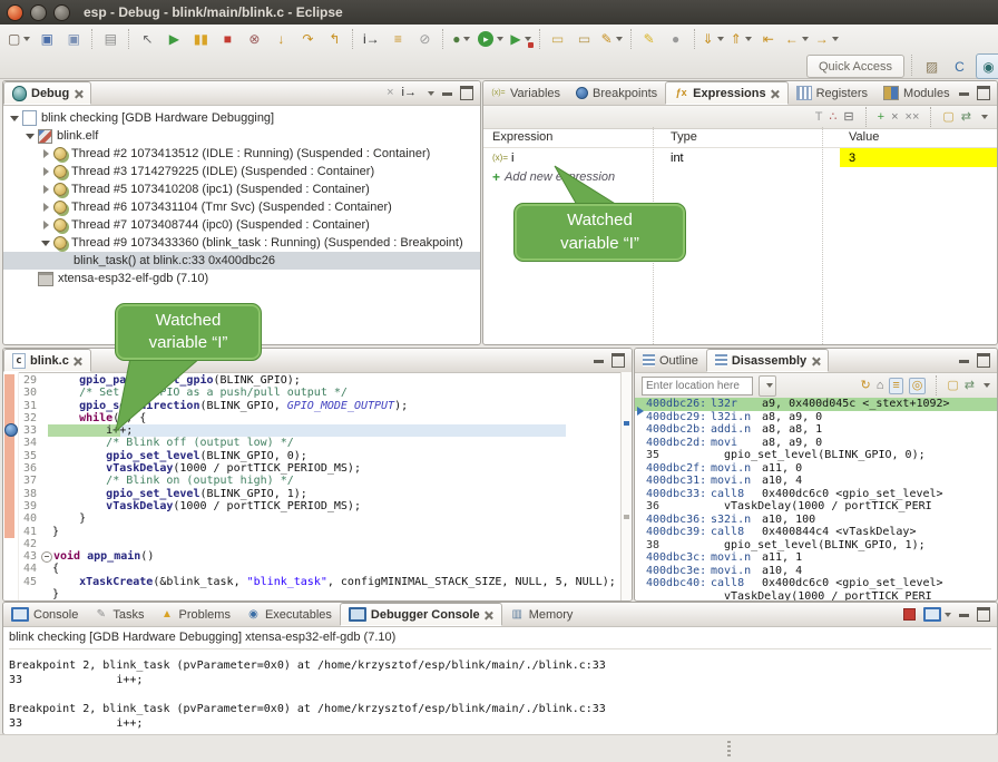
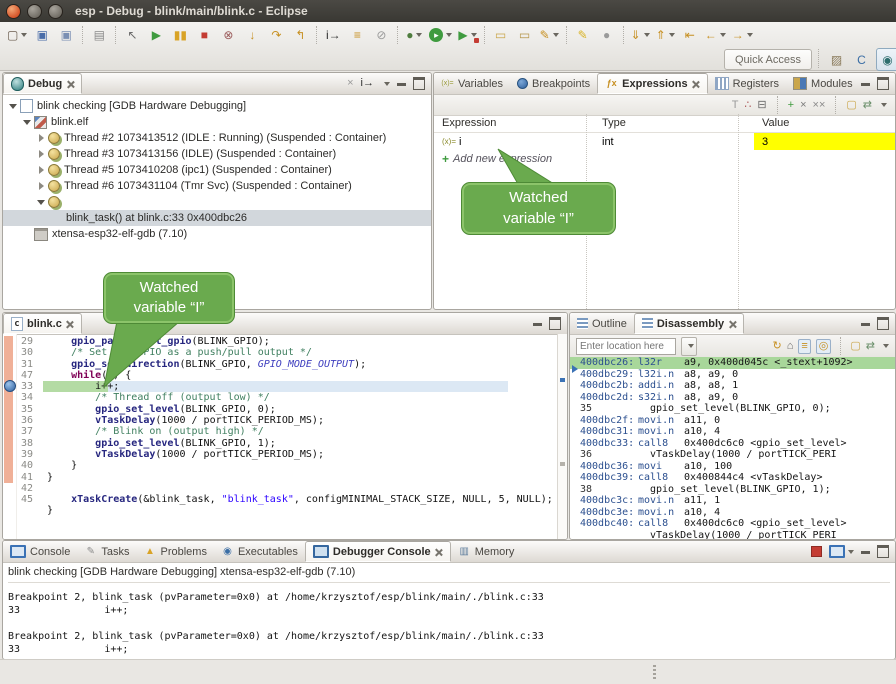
  esp - Debug - blink/main/blink.c - Eclipse
  ▢
  ▣
  ▣
  ▤
  ↖
  ▶
  ▮▮
  ■
  ⊗
  ↓
  ↷
  ↰
  i→
  ≡
  ⊘
  ●
  ▸
  ▶
  ▭
  ▭
  ✎
  ✎
  ●
  ⇓
  ⇑
  ⇤
  ←
  →
  Quick Access
  ▨
  C
  ◉
  Debug
  ×
  i→
  blink checking [GDB Hardware Debugging]
  blink.elf
  Thread #2 1073413512 (IDLE : Running) (Suspended : Container)
- Thread #3 1714279225 (IDLE) (Suspended : Container)
+ Thread #3 1073413156 (IDLE) (Suspended : Container)
  Thread #5 1073410208 (ipc1) (Suspended : Container)
  Thread #6 1073431104 (Tmr Svc) (Suspended : Container)
- Thread #7 1073408744 (ipc0) (Suspended : Container)
- Thread #9 1073433360 (blink_task : Running) (Suspended : Breakpoint)
  blink_task() at blink.c:33 0x400dbc26
  xtensa-esp32-elf-gdb (7.10)
  Variables
  Breakpoints
  ƒx
  Expressions
  Registers
  Modules
  T
  ∴
  ⊟
  +
  ×
  ××
  ▢
  ⇄
  Expression
  Type
  Value
  (x)=
  i
  int
  3
  +
  Add new eression
  c
  blink.c
  29
  gpio_pat_gpio(BLINK_GPIO);
  30
  /* SetPIO as a push/pull output */
  31
  gpio_sirection(BLINK_GPIO, GPIO_MODE_OUTPUT);
- 32
+ 47
  while( {
  33
  i+;
  34
- /* Blink off (output low) */
+ /* Thread off (output low) */
  35
  gpio_set_level(BLINK_GPIO, 0);
  36
  vTaskDelay(1000 / portTICK_PERIOD_MS);
  37
  /* Blink on (output high) */
  38
  gpio_set_level(BLINK_GPIO, 1);
  39
  vTaskDelay(1000 / portTICK_PERIOD_MS);
  40
  }
  41
  }
  42
- 43
- void app_main()
- 44
- {
  45
  xTaskCreate(&blink_task, "blink_task", configMINIMAL_STACK_SIZE, NULL, 5, NULL);
  }
  Outline
  Disassembly
  Enter location here
  ↻
  ⌂
  ≡
  ◎
  ▢
  ⇄
  400dbc26:
  l32r
  a9, 0x400d045c <_stext+1092>
  400dbc29:
  l32i.n
  a8, a9, 0
  400dbc2b:
  addi.n
  a8, a8, 1
  400dbc2d:
- movi
+ s32i.n
  a8, a9, 0
  35
  gpio_set_level(BLINK_GPIO, 0);
  400dbc2f:
  movi.n
  a11, 0
  400dbc31:
  movi.n
  a10, 4
  400dbc33:
  call8
  0x400dc6c0 <gpio_set_level>
  36
  vTaskDelay(1000 / portTICK_PERI
  400dbc36:
- s32i.n
+ movi
  a10, 100
  400dbc39:
  call8
  0x400844c4 <vTaskDelay>
  38
  gpio_set_level(BLINK_GPIO, 1);
  400dbc3c:
  movi.n
  a11, 1
  400dbc3e:
  movi.n
  a10, 4
  400dbc40:
  call8
  0x400dc6c0 <gpio_set_level>
  vTaskDelay(1000 / portTICK_PERI
  Console
  ✎
  Tasks
  ▲
  Problems
  ◉
  Executables
  Debugger Console
  ▥
  Memory
  blink checking [GDB Hardware Debugging] xtensa-esp32-elf-gdb (7.10)
  Breakpoint 2, blink_task (pvParameter=0x0) at /home/krzysztof/esp/blink/main/./blink.c:33
  33 i++;
  Breakpoint 2, blink_task (pvParameter=0x0) at /home/krzysztof/esp/blink/main/./blink.c:33
  33 i++;
  Watched
  variable “I”
  Watched
  variable “I”
